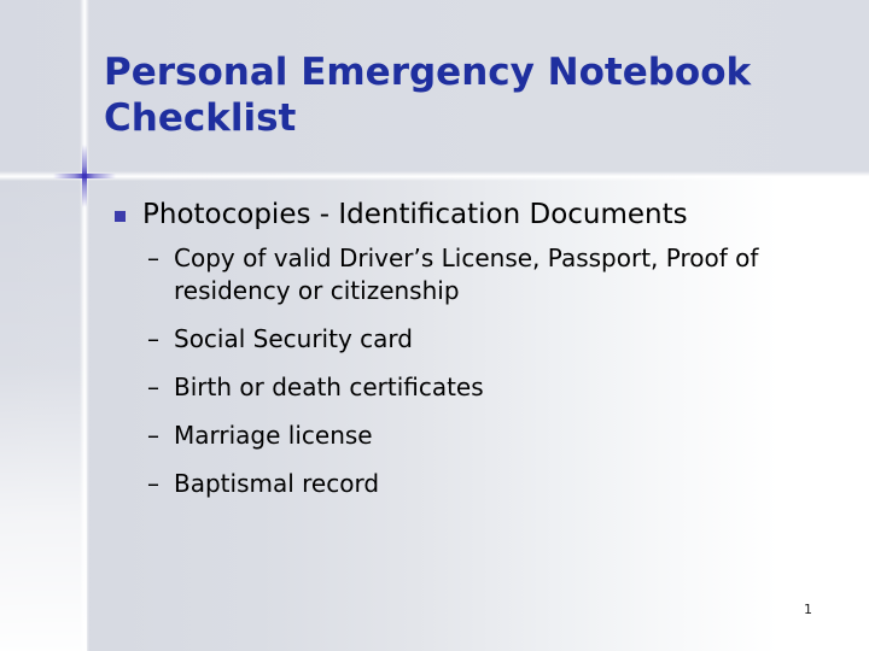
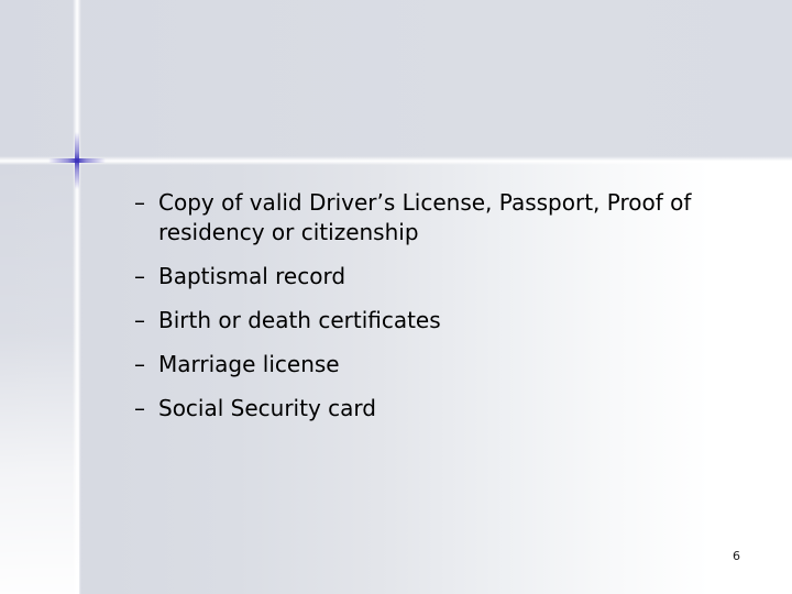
- Personal Emergency Notebook
- Checklist
- Photocopies - Identification Documents
  –
  Copy of valid Driver’s License, Passport, Proof of residency or citizenship
  –
- Social Security card
+ Baptismal record
  –
  Birth or death certificates
  –
  Marriage license
  –
- Baptismal record
+ Social Security card
- 1
+ 6
